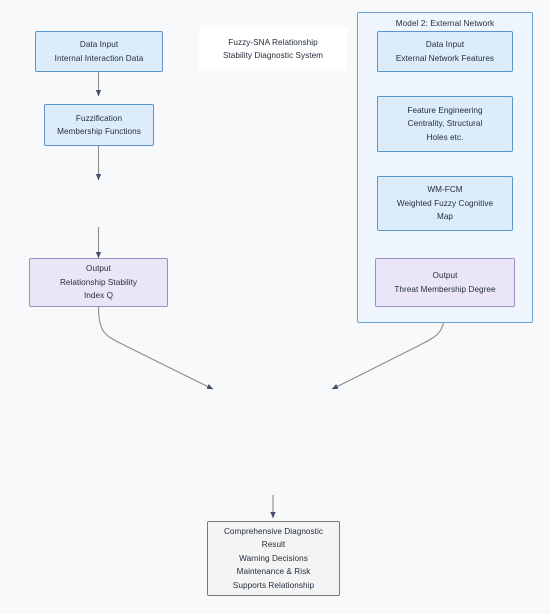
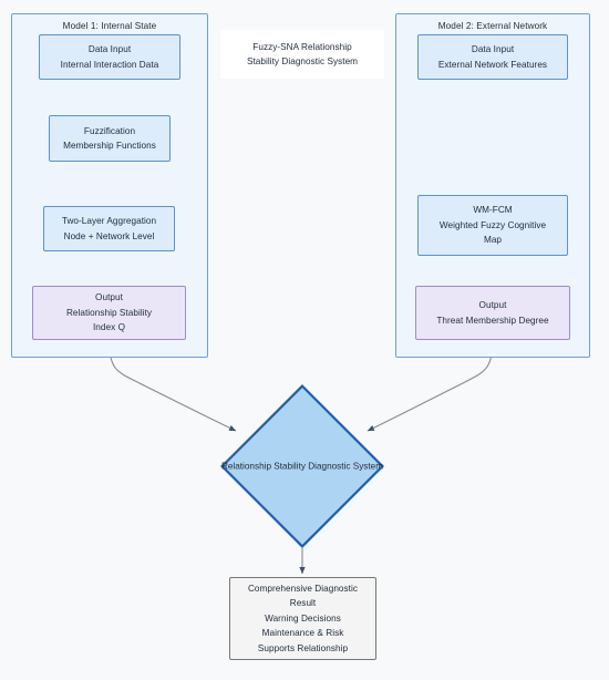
  Fuzzy-SNA Relationship
  Stability Diagnostic System
+ Model 1: Internal State
  Data Input
  Internal Interaction Data
  Fuzzification
  Membership Functions
+ Two-Layer Aggregation
+ Node + Network Level
  Output
  Relationship Stability
  Index Q
  Model 2: External Network
  Data Input
  External Network Features
- Feature Engineering
- Centrality, Structural
- Holes etc.
  WM-FCM
  Weighted Fuzzy Cognitive
  Map
  Output
  Threat Membership Degree
+ Relationship Stability Diagnostic System
  Comprehensive Diagnostic
  Result
  Warning Decisions
  Maintenance & Risk
  Supports Relationship
